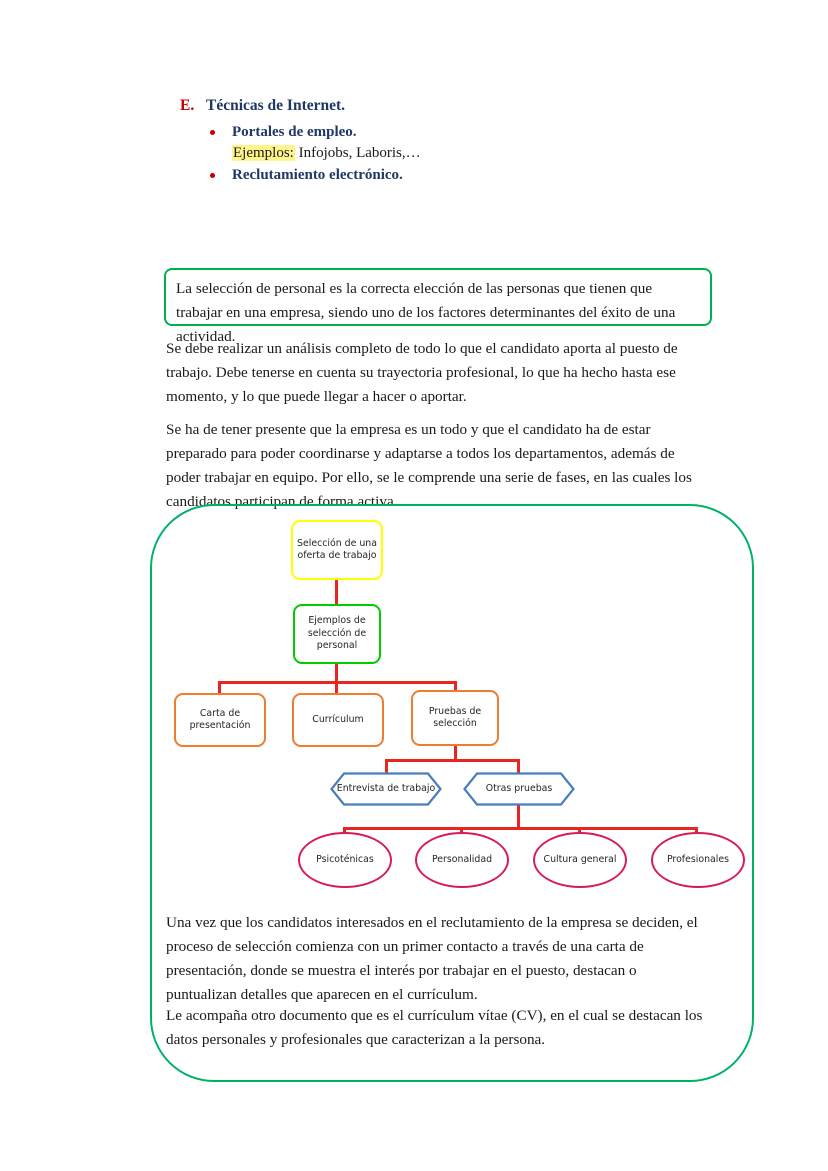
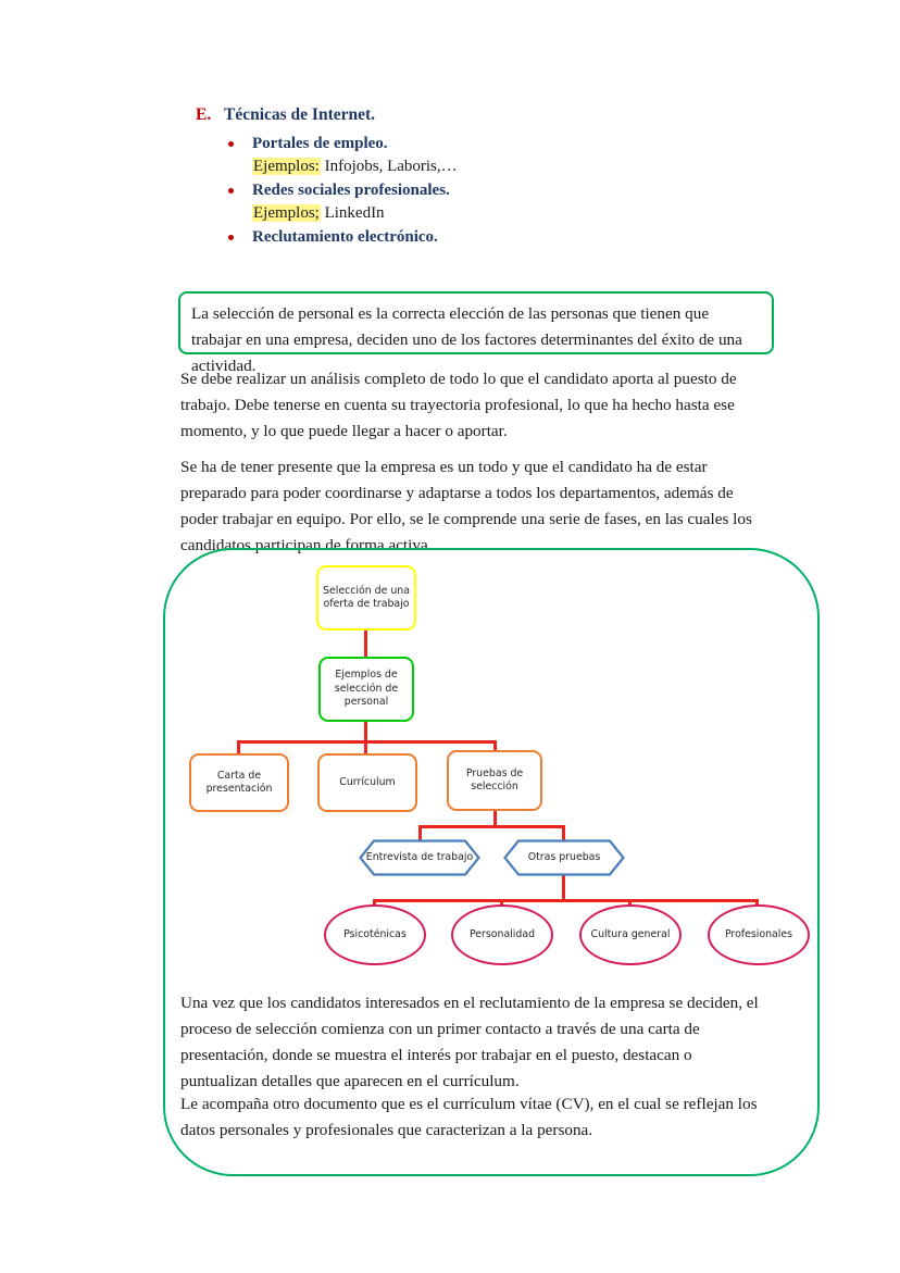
  E.
  Técnicas de Internet.
  Portales de empleo.
  Ejemplos: Infojobs, Laboris,…
+ Redes sociales profesionales.
+ Ejemplos; LinkedIn
  Reclutamiento electrónico.
- La selección de personal es la correcta elección de las personas que tienen que trabajar en una empresa, siendo uno de los factores determinantes del éxito de una actividad.
+ La selección de personal es la correcta elección de las personas que tienen que trabajar en una empresa, deciden uno de los factores determinantes del éxito de una actividad.
  Se debe realizar un análisis completo de todo lo que el candidato aporta al puesto de trabajo. Debe tenerse en cuenta su trayectoria profesional, lo que ha hecho hasta ese momento, y lo que puede llegar a hacer o aportar.
  Se ha de tener presente que la empresa es un todo y que el candidato ha de estar preparado para poder coordinarse y adaptarse a todos los departamentos, además de poder trabajar en equipo. Por ello, se le comprende una serie de fases, en las cuales los candidatos participan de forma activa.
  Selección de una oferta de trabajo
  Ejemplos de selección de personal
  Carta de presentación
  Currículum
  Pruebas de selección
  Entrevista de trabajo
  Otras pruebas
  Psicoténicas
  Personalidad
  Cultura general
  Profesionales
  Una vez que los candidatos interesados en el reclutamiento de la empresa se deciden, el proceso de selección comienza con un primer contacto a través de una carta de presentación, donde se muestra el interés por trabajar en el puesto, destacan o puntualizan detalles que aparecen en el currículum.
- Le acompaña otro documento que es el currículum vítae (CV), en el cual se destacan los datos personales y profesionales que caracterizan a la persona.
+ Le acompaña otro documento que es el currículum vítae (CV), en el cual se reflejan los datos personales y profesionales que caracterizan a la persona.
